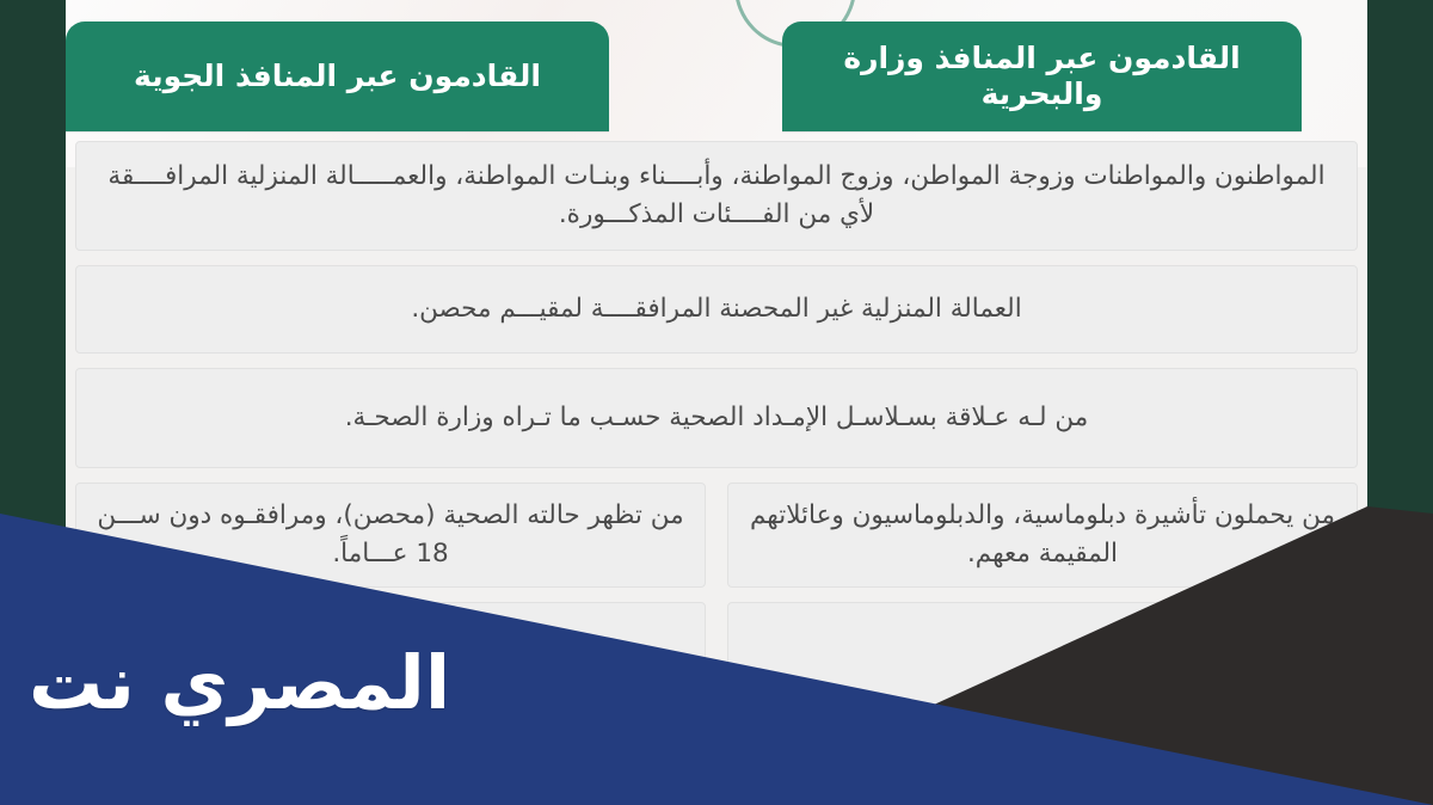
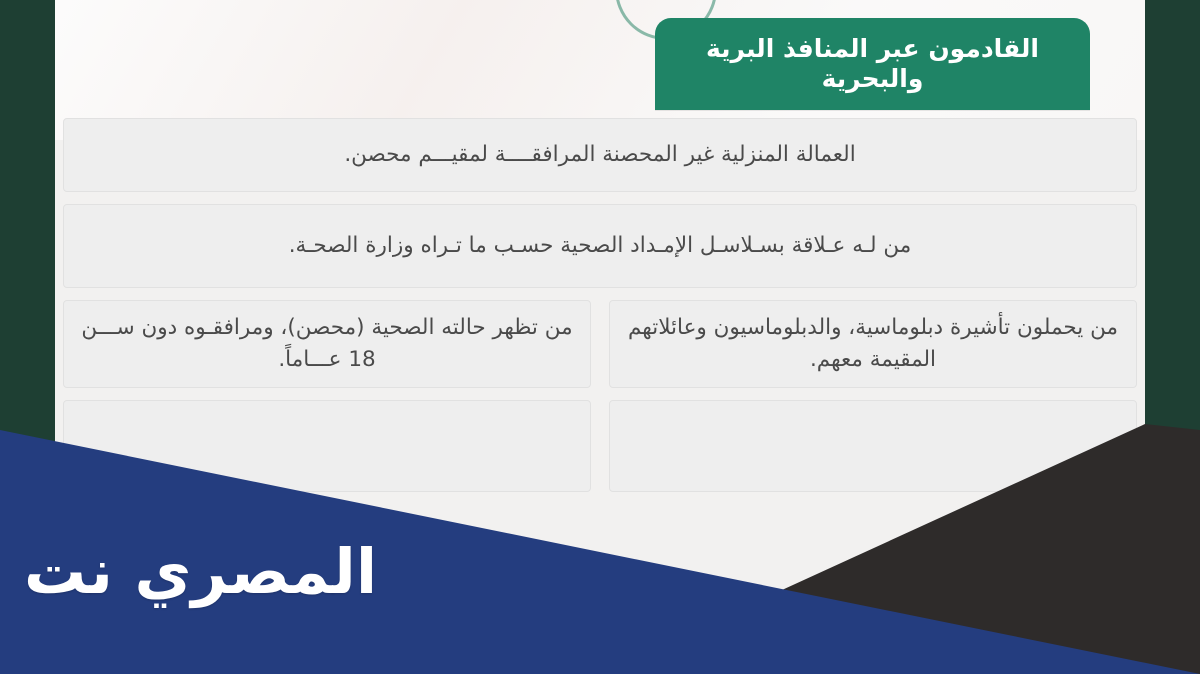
- القادمون عبر المنافذ وزارة والبحرية
+ القادمون عبر المنافذ البرية والبحرية
- القادمون عبر المنافذ الجوية
- المواطنون والمواطنات وزوجة المواطن، وزوج المواطنة، وأبــــناء وبنـات المواطنة، والعمـــــالة المنزلية المرافــــقة لأي من الفــــئات المذكـــورة.
  العمالة المنزلية غير المحصنة المرافقــــة لمقيـــم محصن.
  من لـه عـلاقة بسـلاسـل الإمـداد الصحية حسـب ما تـراه وزارة الصحـة.
  من يحملون تأشيرة دبلوماسية، والدبلوماسيون وعائلاتهم المقيمة معهم.
  من تظهر حالته الصحية (محصن)، ومرافقـوه دون ســـن 18 عـــاماً.
  المصري نت
